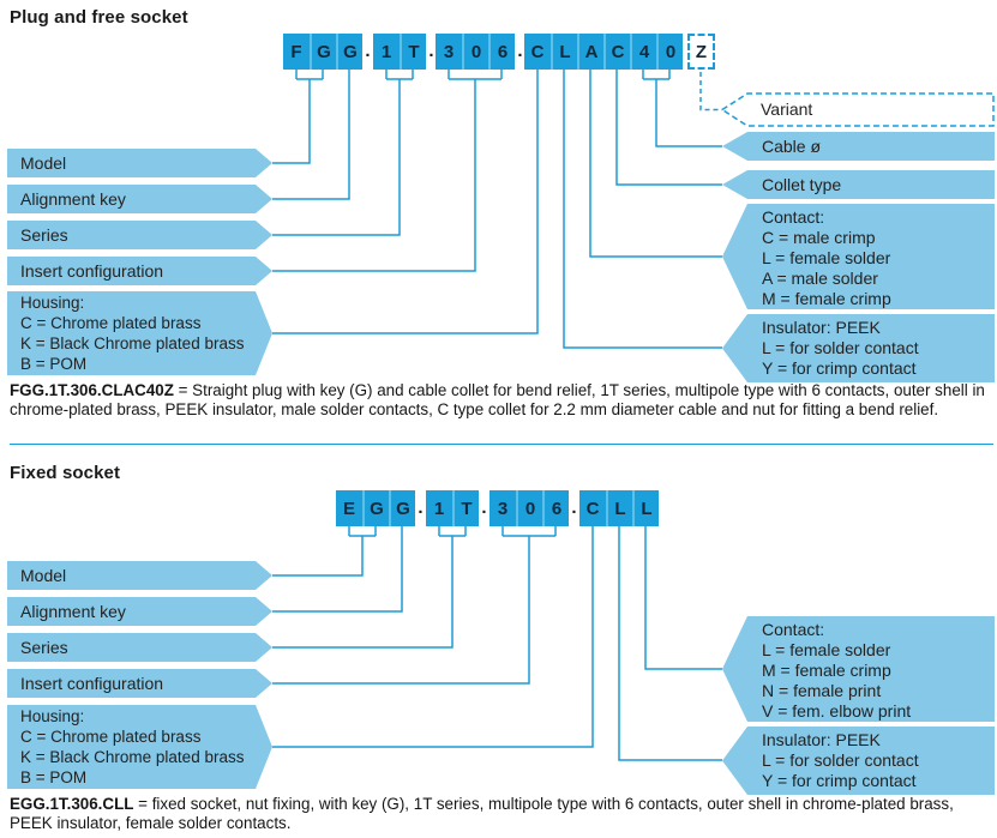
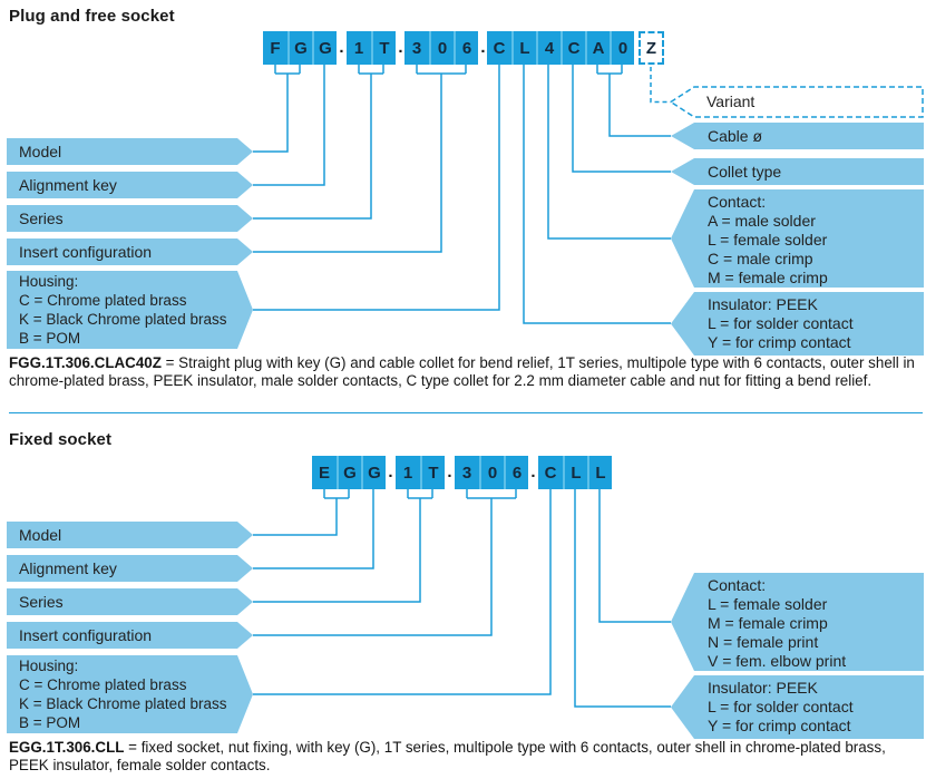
  Plug and free socket
  F
  G
  G
  .
  1
  T
  .
  3
  0
  6
  .
  C
  L
- A
+ 4
  C
- 4
+ A
  0
  Z
  Model
  Alignment key
  Series
  Insert configuration
  Housing:
  C = Chrome plated brass
  K = Black Chrome plated brass
  B = POM
  Variant
  Cable ø
  Collet type
  Contact:
- C = male crimp
+ A = male solder
  L = female solder
- A = male solder
+ C = male crimp
  M = female crimp
  Insulator: PEEK
  L = for solder contact
  Y = for crimp contact
  FGG.1T.306.CLAC40Z = Straight plug with key (G) and cable collet for bend relief, 1T series, multipole type with 6 contacts, outer shell in chrome-plated brass, PEEK insulator, male solder contacts, C type collet for 2.2 mm diameter cable and nut for fitting a bend relief.
  Fixed socket
  E
  G
  G
  .
  1
  T
  .
  3
  0
  6
  .
  C
  L
  L
  Model
  Alignment key
  Series
  Insert configuration
  Housing:
  C = Chrome plated brass
  K = Black Chrome plated brass
  B = POM
  Contact:
  L = female solder
  M = female crimp
  N = female print
  V = fem. elbow print
  Insulator: PEEK
  L = for solder contact
  Y = for crimp contact
  EGG.1T.306.CLL = fixed socket, nut fixing, with key (G), 1T series, multipole type with 6 contacts, outer shell in chrome-plated brass, PEEK insulator, female solder contacts.
